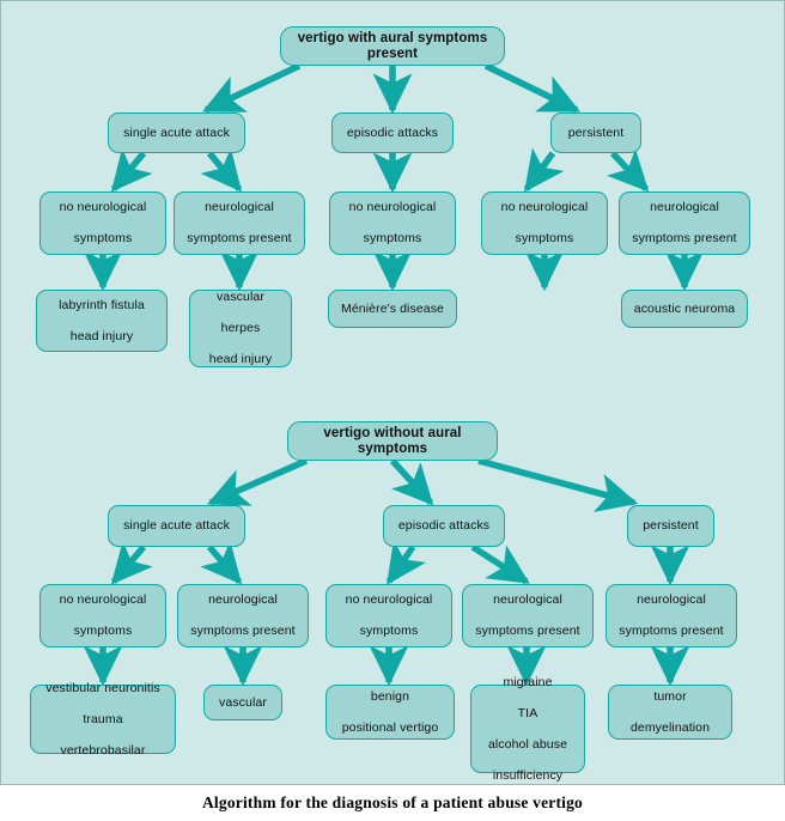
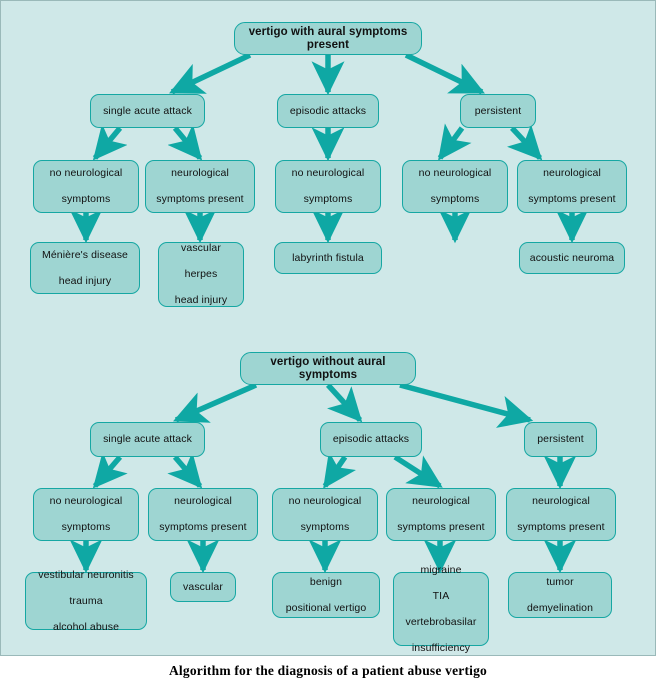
  vertigo with aural symptoms present
  single acute attack
  episodic attacks
  persistent
  no neurological
  symptoms
  neurological
  symptoms present
  no neurological
  symptoms
  no neurological
  symptoms
  neurological
  symptoms present
- labyrinth fistula
+ Ménière's disease
  head injury
  vascular
  herpes
  head injury
- Ménière's disease
+ labyrinth fistula
  acoustic neuroma
  vertigo without aural symptoms
  single acute attack
  episodic attacks
  persistent
  no neurological
  symptoms
  neurological
  symptoms present
  no neurological
  symptoms
  neurological
  symptoms present
  neurological
  symptoms present
  vestibular neuronitis
  trauma
- vertebrobasilar
+ alcohol abuse
  vascular
  benign
  positional vertigo
  migraine
  TIA
- alcohol abuse
+ vertebrobasilar
  insufficiency
  tumor
  demyelination
  Algorithm for the diagnosis of a patient abuse vertigo
